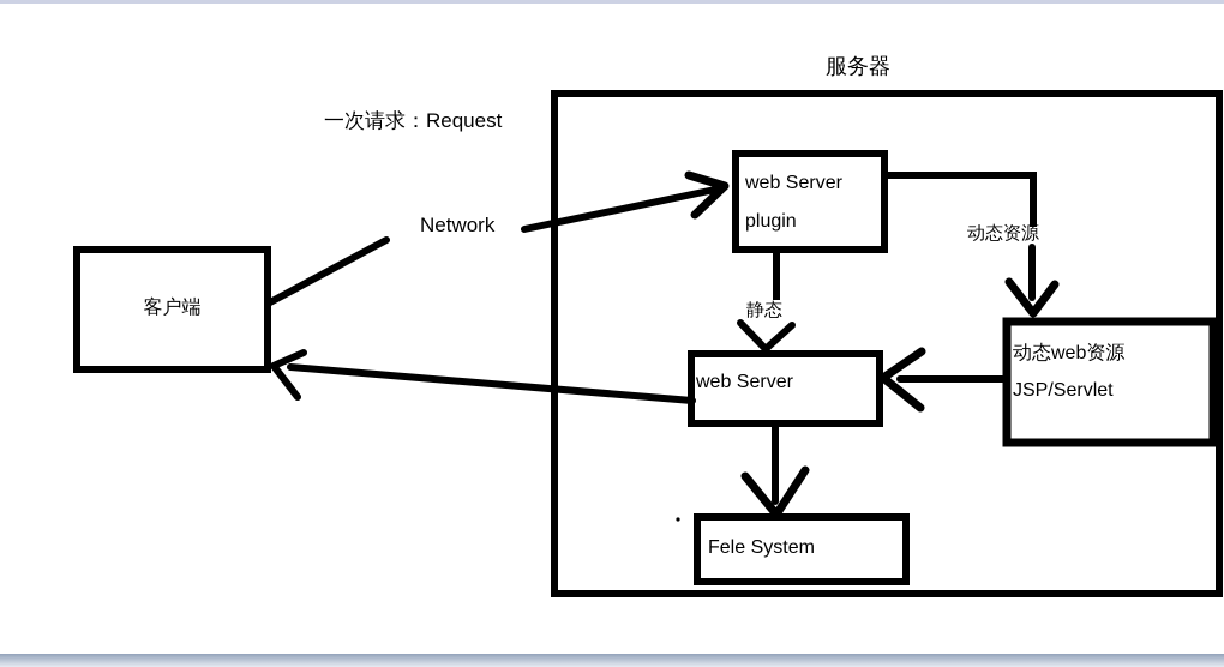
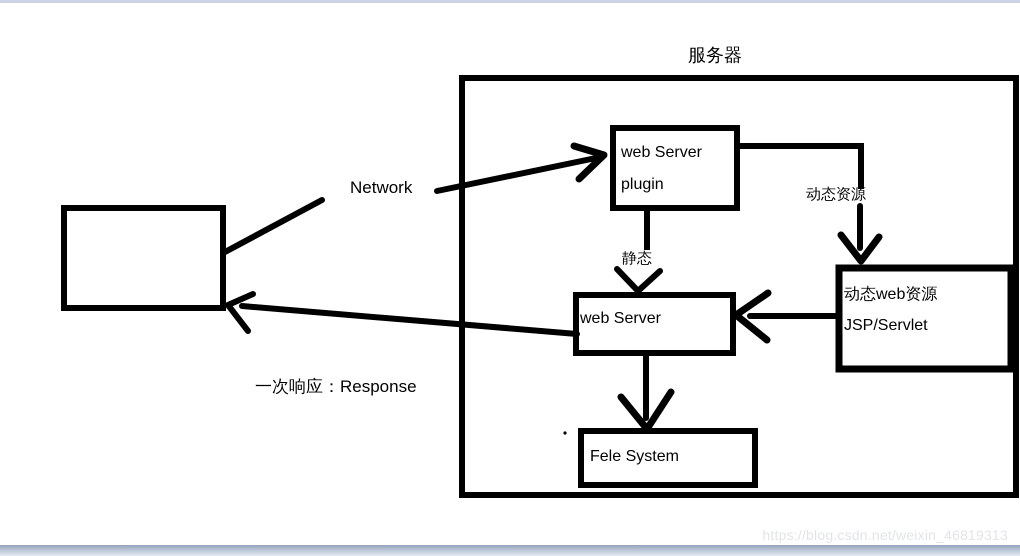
  服务器
- 一次请求：Request
  Network
+ 一次响应：Response
  动态资源
  静态
- 客户端
  web Server
  plugin
  web Server
  动态web资源
  JSP/Servlet
  Fele System
+ https://blog.csdn.net/weixin_46819313
